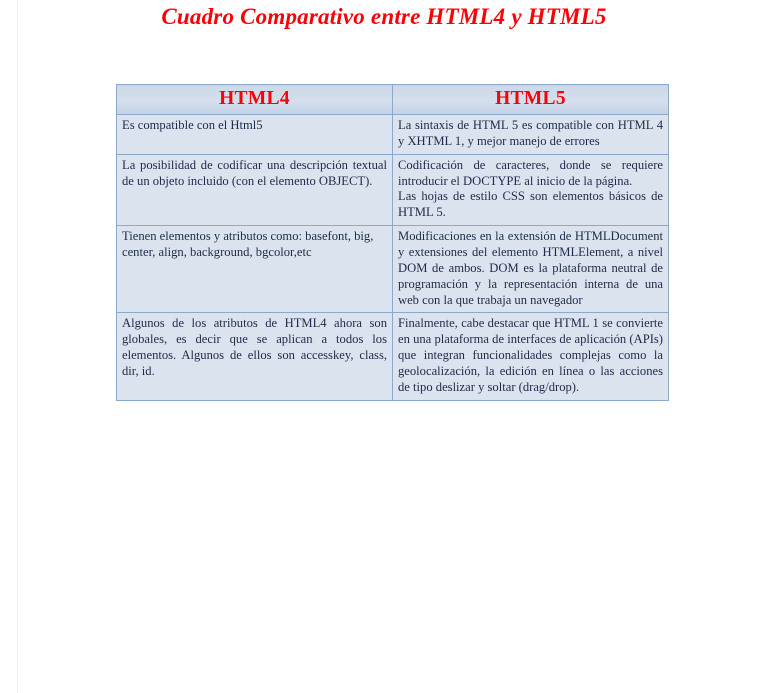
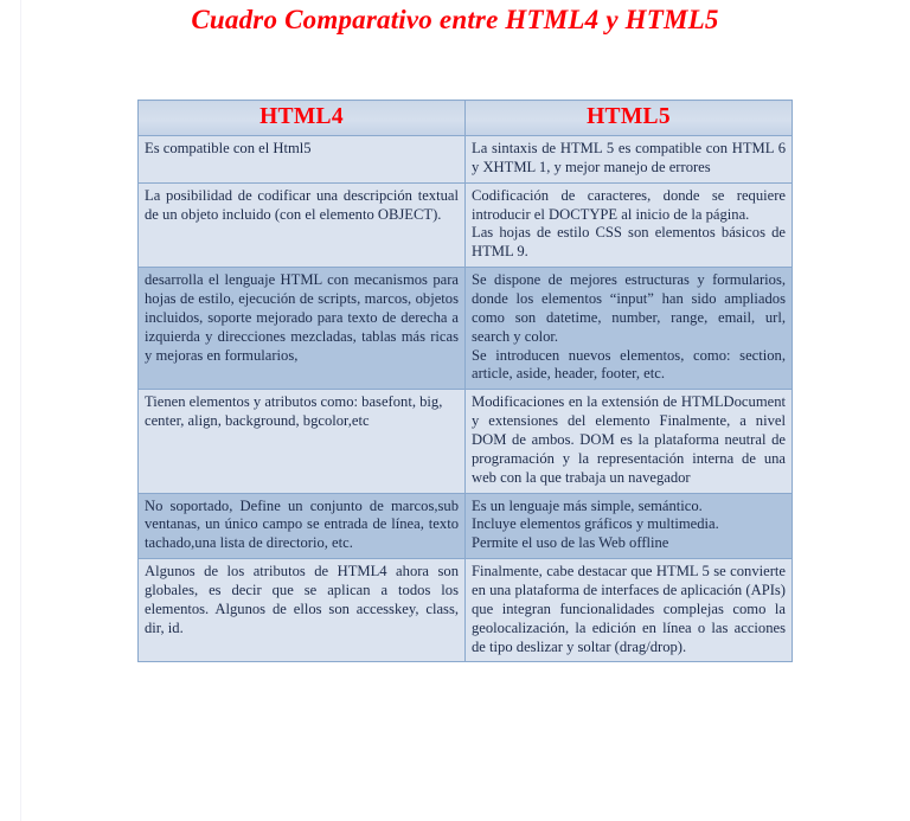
  Cuadro Comparativo entre HTML4 y HTML5
  HTML4	HTML5
- Es compatible con el Html5	La sintaxis de HTML 5 es compatible con HTML 4 y XHTML 1, y mejor manejo de errores
+ Es compatible con el Html5	La sintaxis de HTML 5 es compatible con HTML 6 y XHTML 1, y mejor manejo de errores
- La posibilidad de codificar una descripción textual de un objeto incluido (con el elemento OBJECT).	Codificación de caracteres, donde se requiere introducir el DOCTYPE al inicio de la página. Las hojas de estilo CSS son elementos básicos de HTML 5.
+ La posibilidad de codificar una descripción textual de un objeto incluido (con el elemento OBJECT).	Codificación de caracteres, donde se requiere introducir el DOCTYPE al inicio de la página. Las hojas de estilo CSS son elementos básicos de HTML 9.
+ desarrolla el lenguaje HTML con mecanismos para hojas de estilo, ejecución de scripts, marcos, objetos incluidos, soporte mejorado para texto de derecha a izquierda y direcciones mezcladas, tablas más ricas y mejoras en formularios,	Se dispone de mejores estructuras y formularios, donde los elementos “input” han sido ampliados como son datetime, number, range, email, url, search y color. Se introducen nuevos elementos, como: section, article, aside, header, footer, etc.
- Tienen elementos y atributos como: basefont, big, center, align, background, bgcolor,etc	Modificaciones en la extensión de HTMLDocument y extensiones del elemento HTMLElement, a nivel DOM de ambos. DOM es la plataforma neutral de programación y la representación interna de una web con la que trabaja un navegador
+ Tienen elementos y atributos como: basefont, big, center, align, background, bgcolor,etc	Modificaciones en la extensión de HTMLDocument y extensiones del elemento Finalmente, a nivel DOM de ambos. DOM es la plataforma neutral de programación y la representación interna de una web con la que trabaja un navegador
+ No soportado, Define un conjunto de marcos,sub ventanas, un único campo se entrada de línea, texto tachado,una lista de directorio, etc.	Es un lenguaje más simple, semántico. Incluye elementos gráficos y multimedia. Permite el uso de las Web offline
- Algunos de los atributos de HTML4 ahora son globales, es decir que se aplican a todos los elementos. Algunos de ellos son accesskey, class, dir, id.	Finalmente, cabe destacar que HTML 1 se convierte en una plataforma de interfaces de aplicación (APIs) que integran funcionalidades complejas como la geolocalización, la edición en línea o las acciones de tipo deslizar y soltar (drag/drop).
+ Algunos de los atributos de HTML4 ahora son globales, es decir que se aplican a todos los elementos. Algunos de ellos son accesskey, class, dir, id.	Finalmente, cabe destacar que HTML 5 se convierte en una plataforma de interfaces de aplicación (APIs) que integran funcionalidades complejas como la geolocalización, la edición en línea o las acciones de tipo deslizar y soltar (drag/drop).
